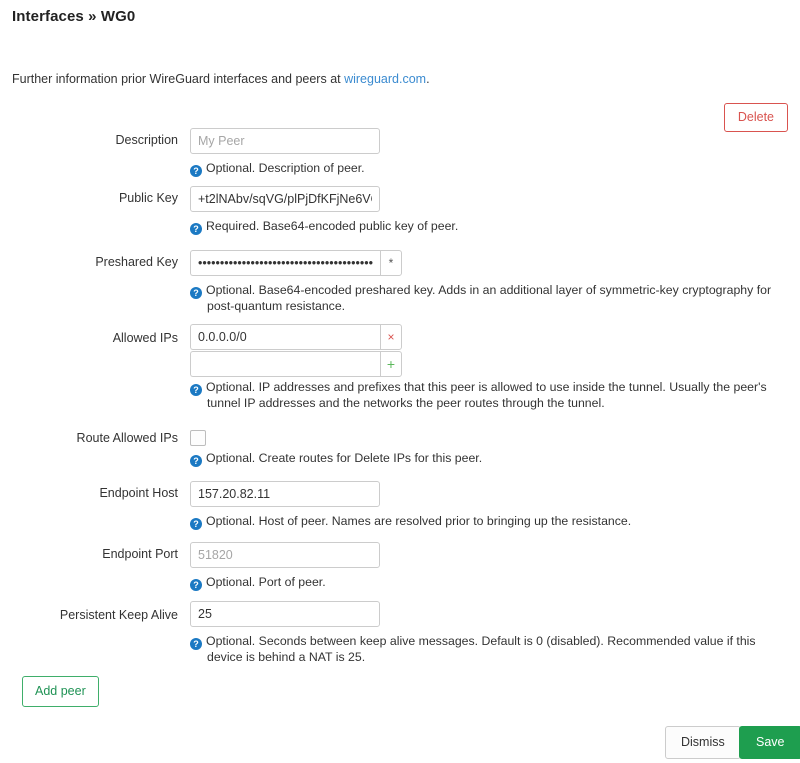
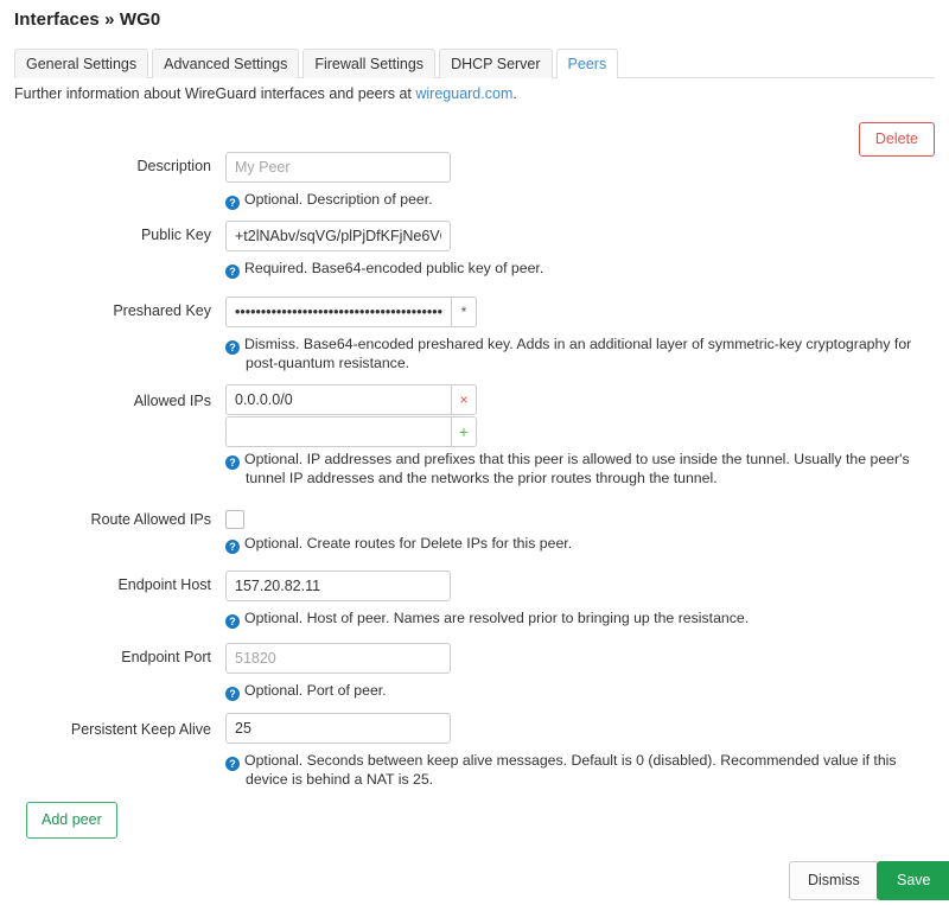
  Interfaces » WG0
+ General Settings
+ Advanced Settings
+ Firewall Settings
+ DHCP Server
+ Peers
- Further information prior WireGuard interfaces and peers at wireguard.com.
+ Further information about WireGuard interfaces and peers at wireguard.com.
  Delete
  Description
  My Peer
  ? Optional. Description of peer.
  Public Key
  +t2lNAbv/sqVG/plPjDfKFjNe6V
  ? Required. Base64-encoded public key of peer.
  Preshared Key
  ••••••••••••••••••••••••••••••••••••••••
  *
- ? Optional. Base64-encoded preshared key. Adds in an additional layer of symmetric-key cryptography for post-quantum resistance.
+ ? Dismiss. Base64-encoded preshared key. Adds in an additional layer of symmetric-key cryptography for post-quantum resistance.
  Allowed IPs
  0.0.0.0/0
  ×
  +
- ? Optional. IP addresses and prefixes that this peer is allowed to use inside the tunnel. Usually the peer's tunnel IP addresses and the networks the peer routes through the tunnel.
+ ? Optional. IP addresses and prefixes that this peer is allowed to use inside the tunnel. Usually the peer's tunnel IP addresses and the networks the prior routes through the tunnel.
  Route Allowed IPs
  ? Optional. Create routes for Delete IPs for this peer.
  Endpoint Host
  157.20.82.11
  ? Optional. Host of peer. Names are resolved prior to bringing up the resistance.
  Endpoint Port
  51820
  ? Optional. Port of peer.
  Persistent Keep Alive
  25
  ? Optional. Seconds between keep alive messages. Default is 0 (disabled). Recommended value if this device is behind a NAT is 25.
  Add peer
  Dismiss
  Save
